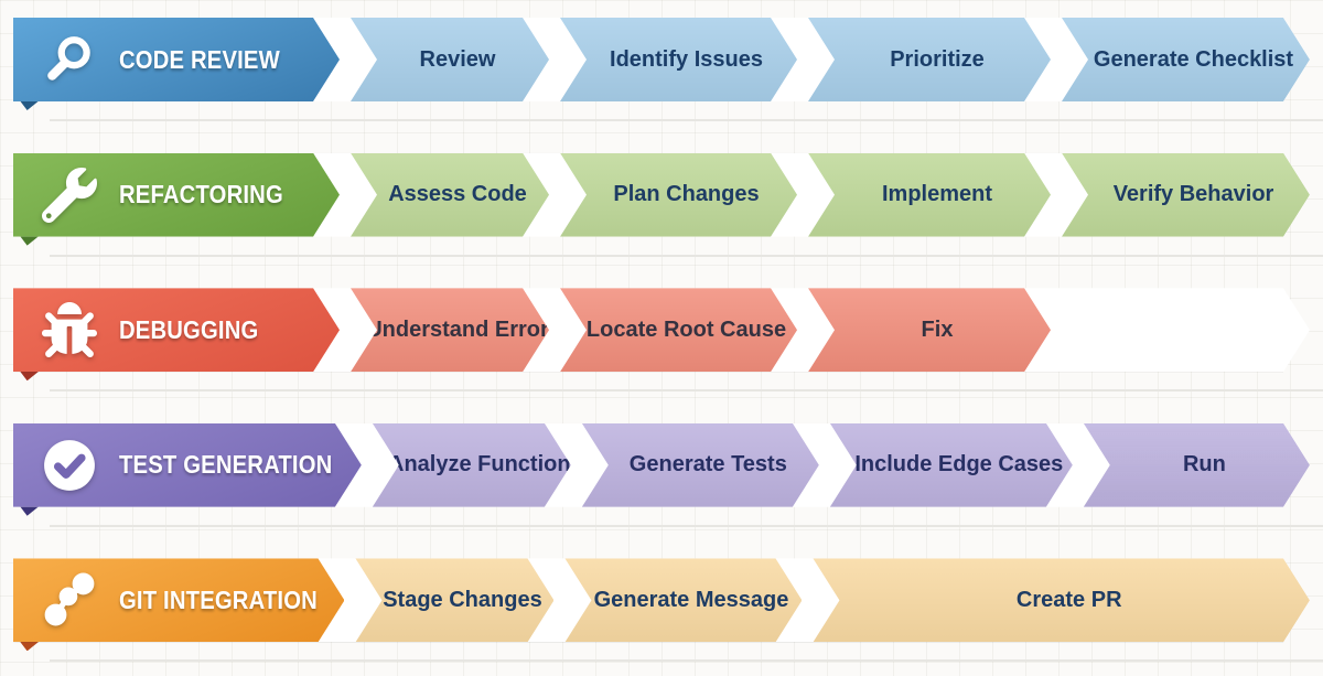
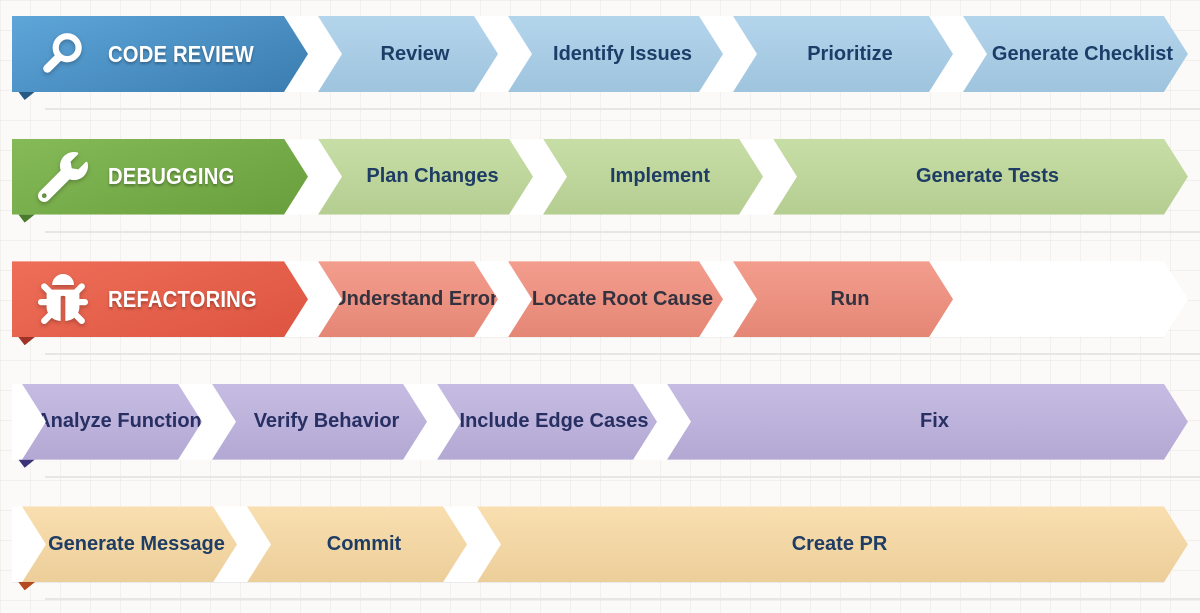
  CODE REVIEW
  Review
  Identify Issues
  Prioritize
  Generate Checklist
- REFACTORING
+ DEBUGGING
- Assess Code
  Plan Changes
  Implement
- Verify Behavior
+ Generate Tests
- DEBUGGING
+ REFACTORING
  nderstand Error
  Locate Root Cause
- Fix
+ Run
- TEST GENERATION
  nalyze Function
- Generate Tests
+ Verify Behavior
  Include Edge Cases
- Run
+ Fix
- GIT INTEGRATION
- Stage Changes
  Generate Message
+ Commit
  Create PR
